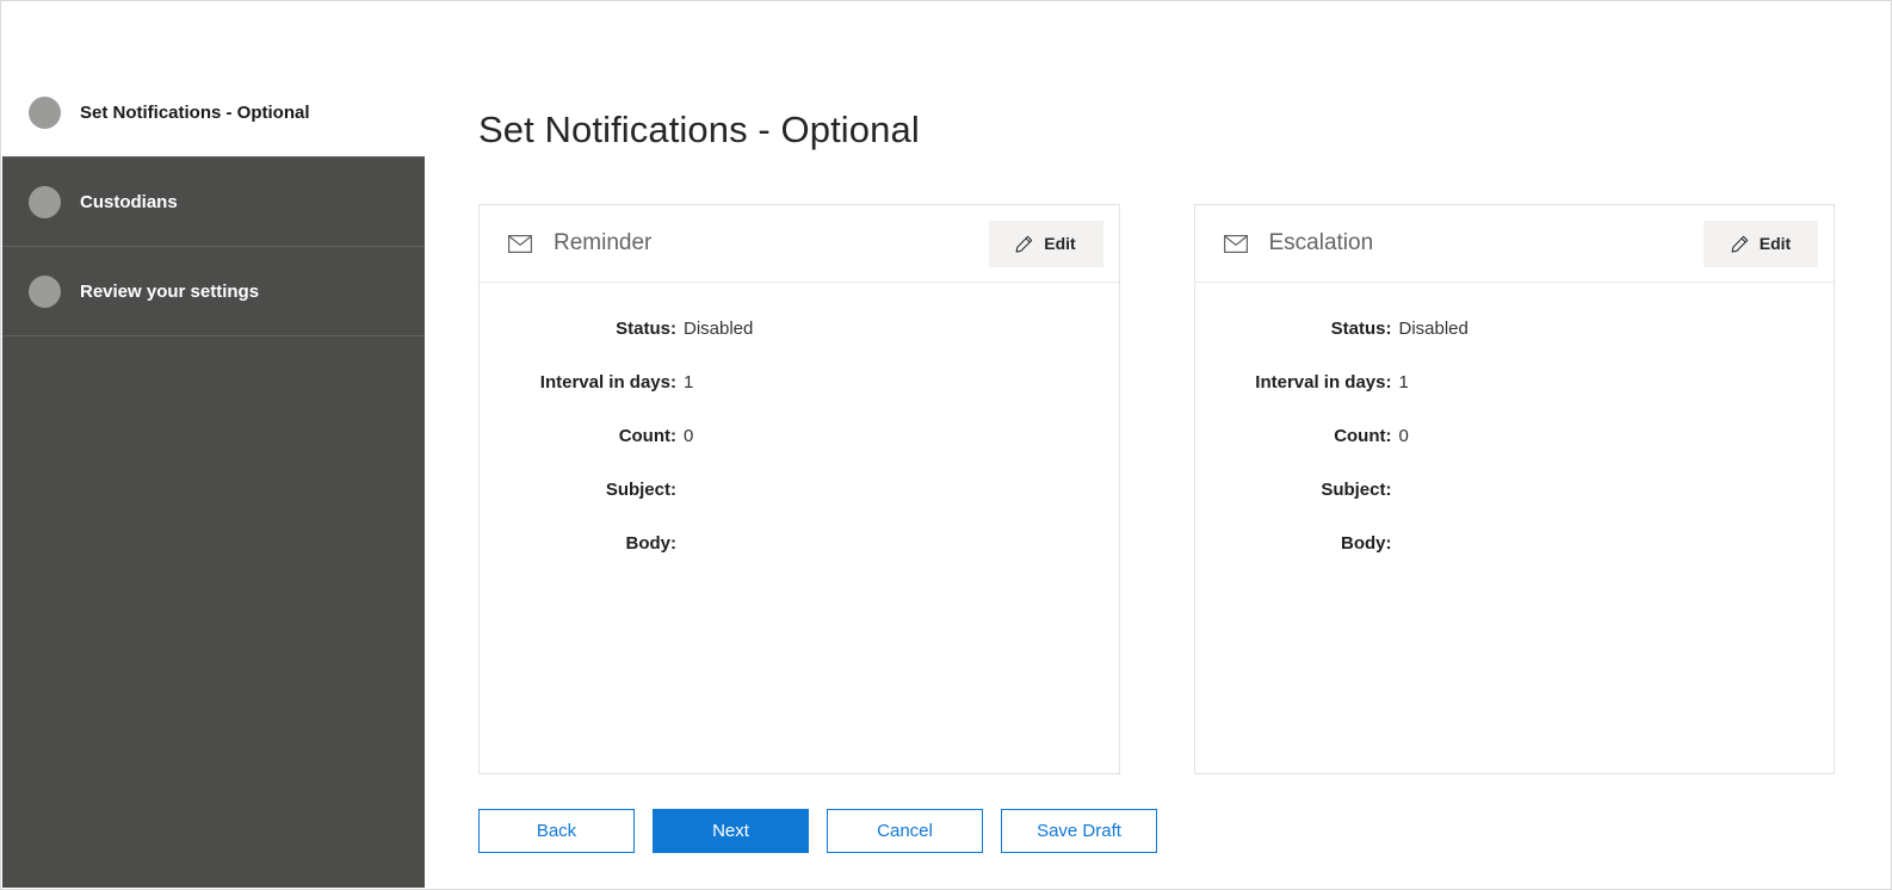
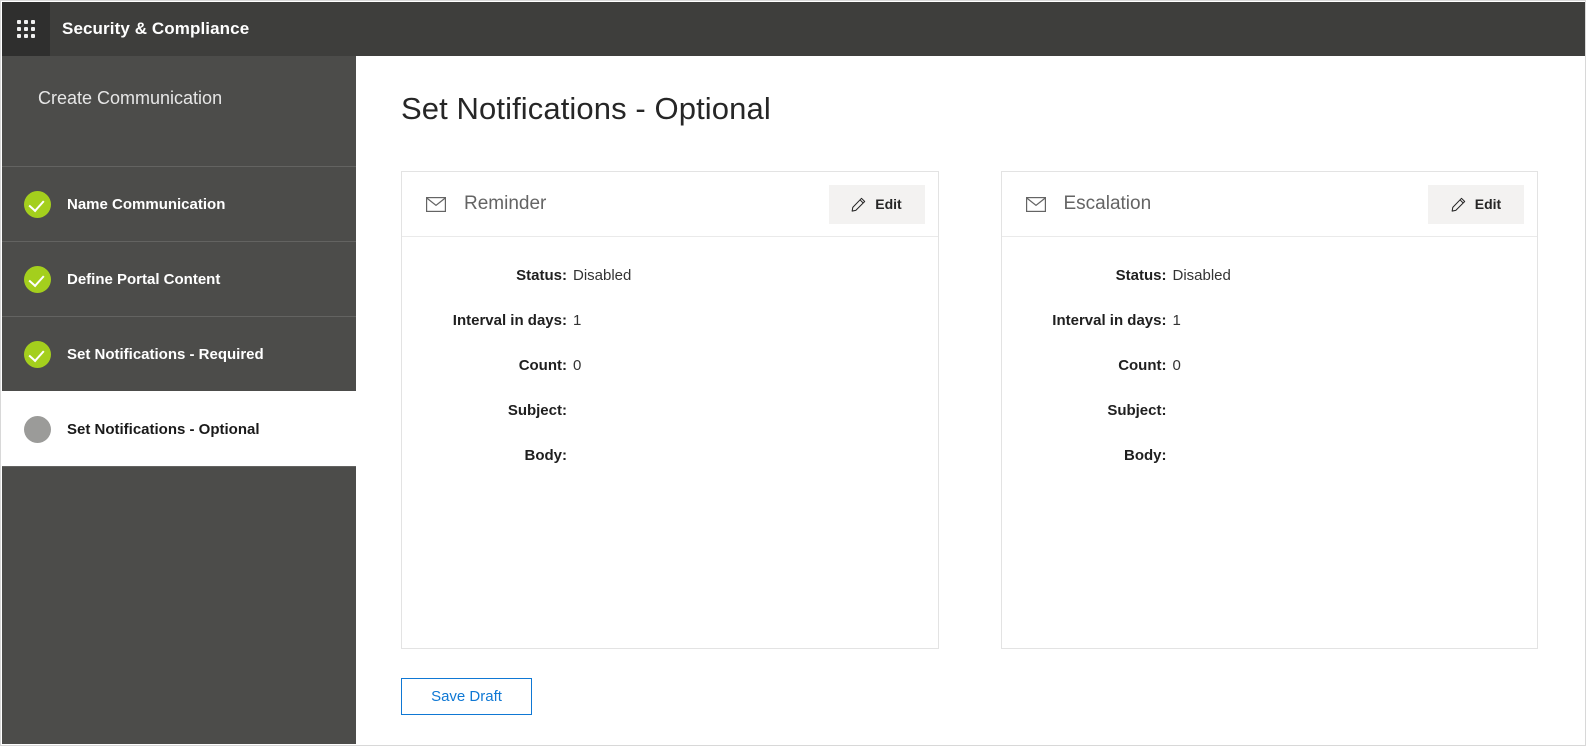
+ Security & Compliance
+ Create Communication
+ Name Communication
+ Define Portal Content
+ Set Notifications - Required
  Set Notifications - Optional
- Custodians
- Review your settings
  Set Notifications - Optional
  Reminder
  Edit
  Status:
  Disabled
  Interval in days:
  1
  Count:
  0
  Subject:
  Body:
  Escalation
  Edit
  Status:
  Disabled
  Interval in days:
  1
  Count:
  0
  Subject:
  Body:
- Back
- Next
- Cancel
  Save Draft
